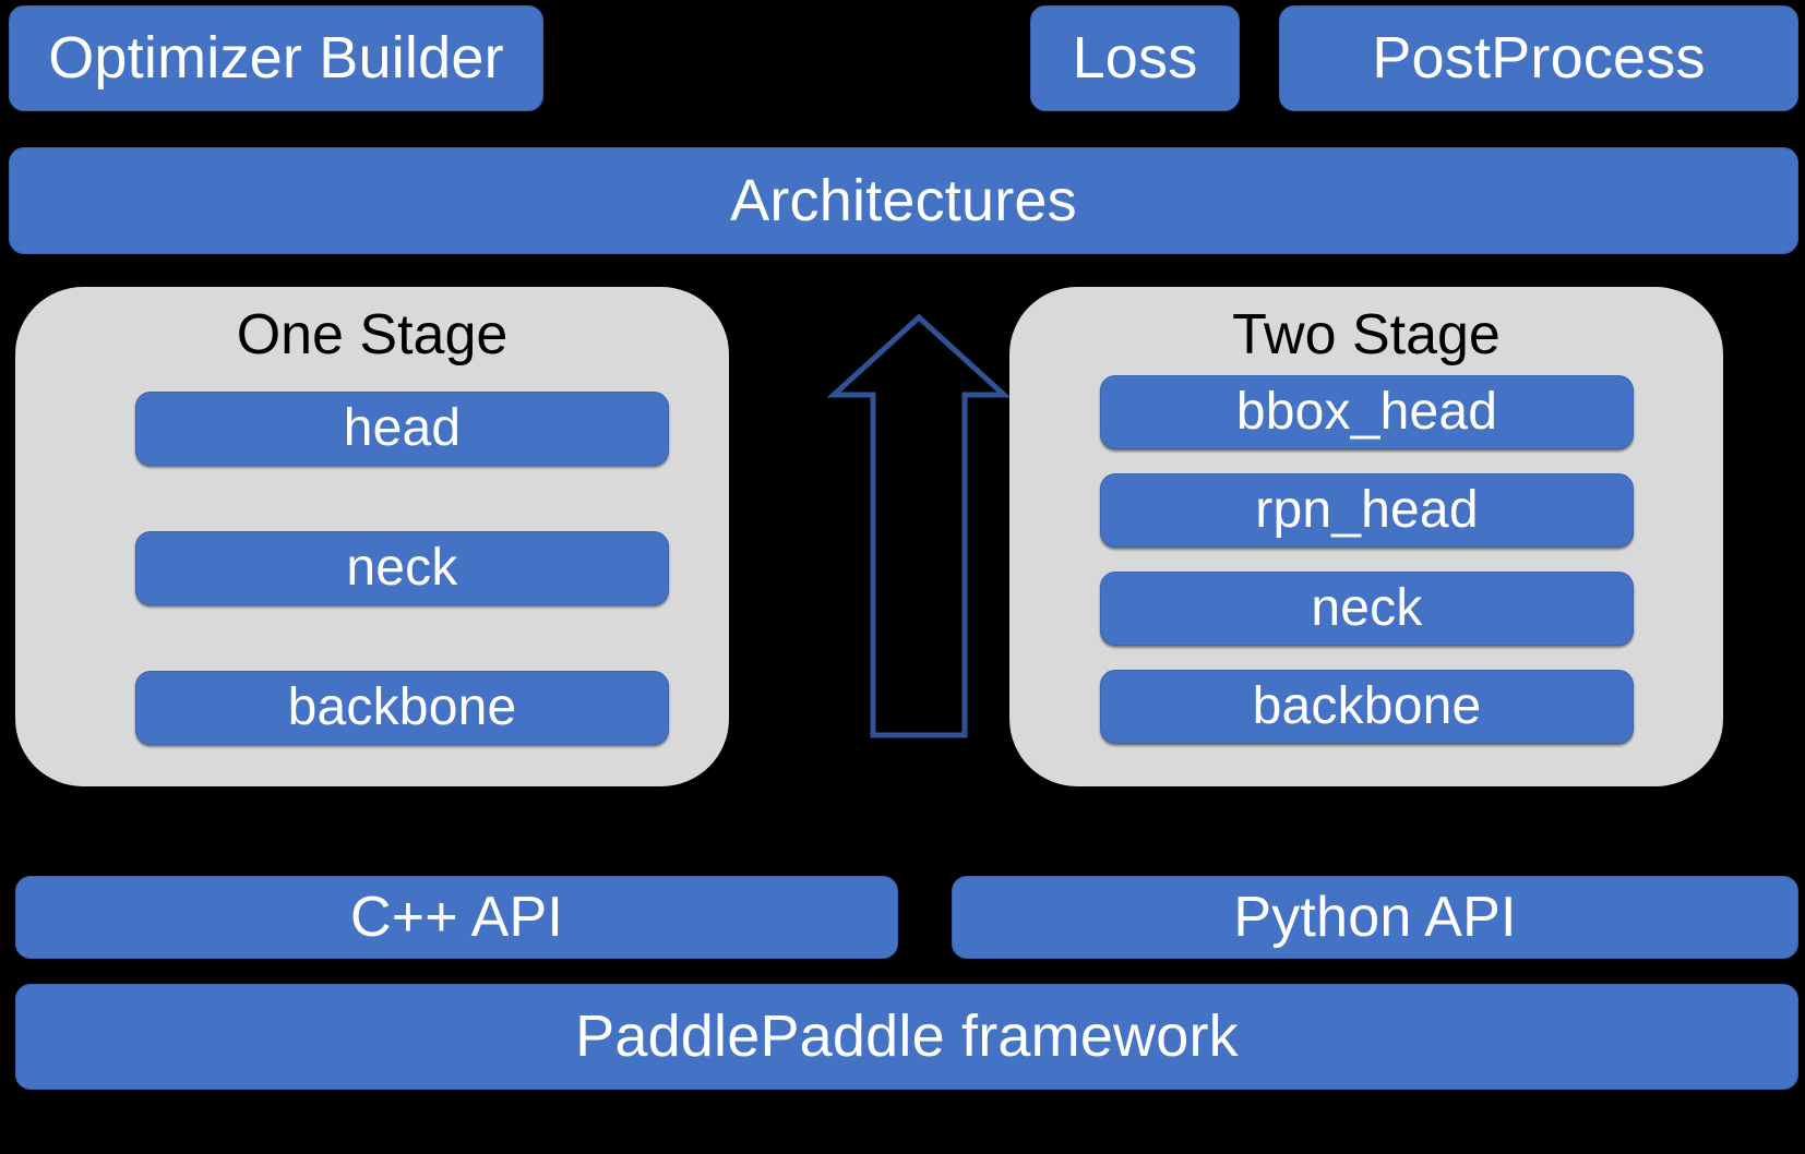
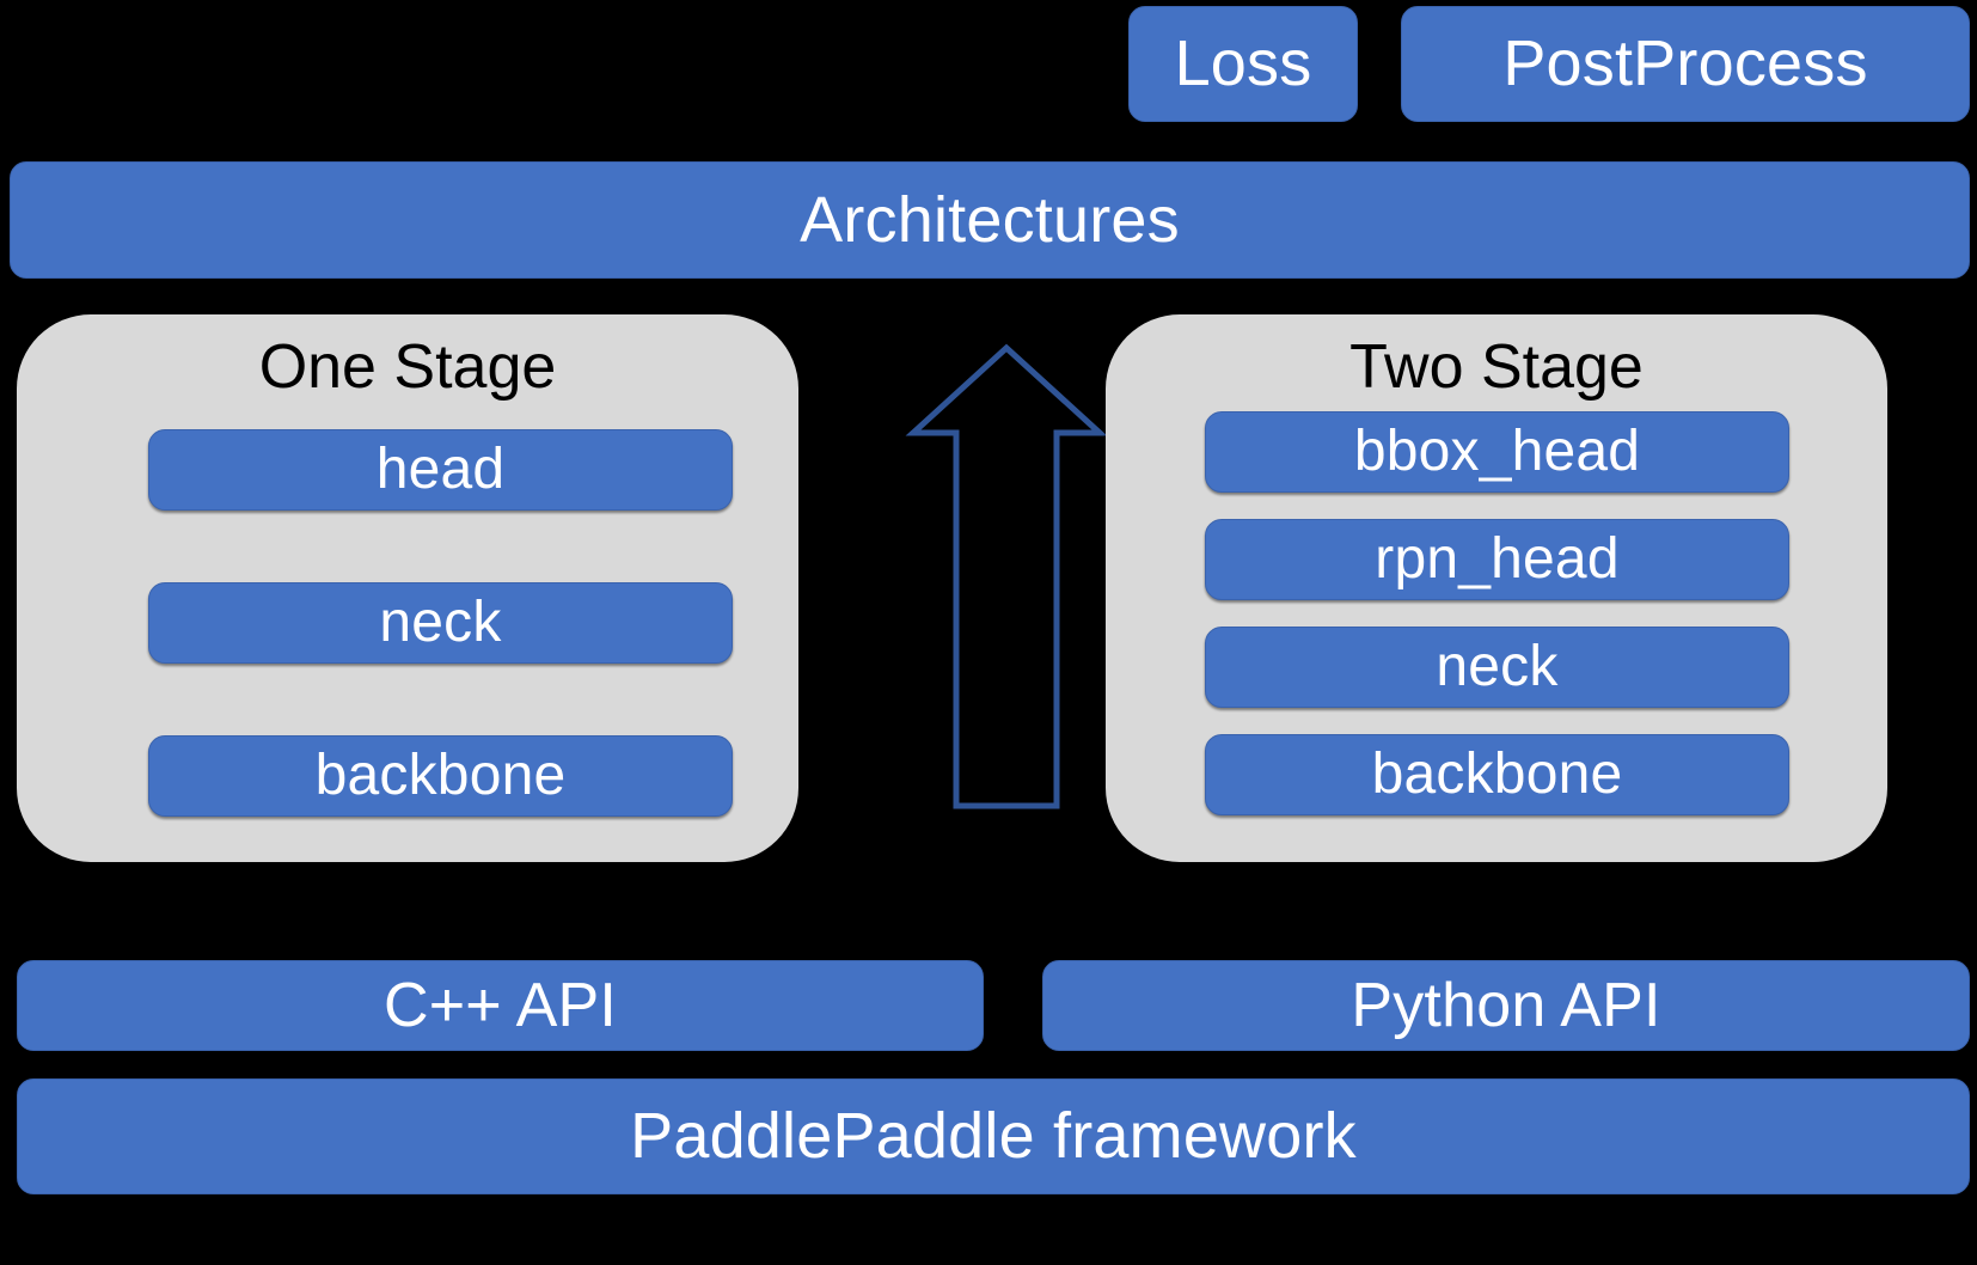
- Optimizer Builder
  Loss
  PostProcess
  Architectures
  One Stage
  head
  neck
  backbone
  Two Stage
  bbox_head
  rpn_head
  neck
  backbone
  C++ API
  Python API
  PaddlePaddle framework
